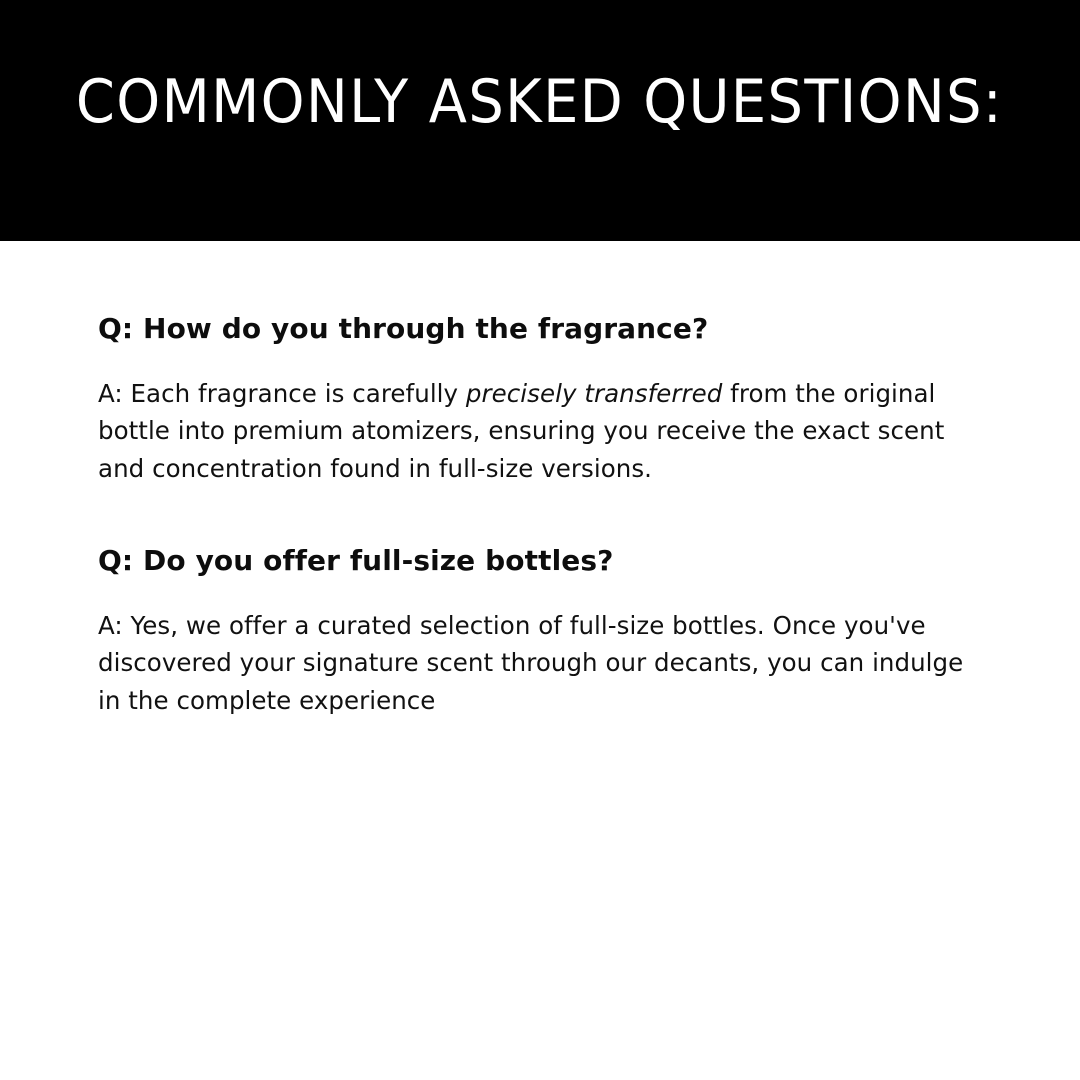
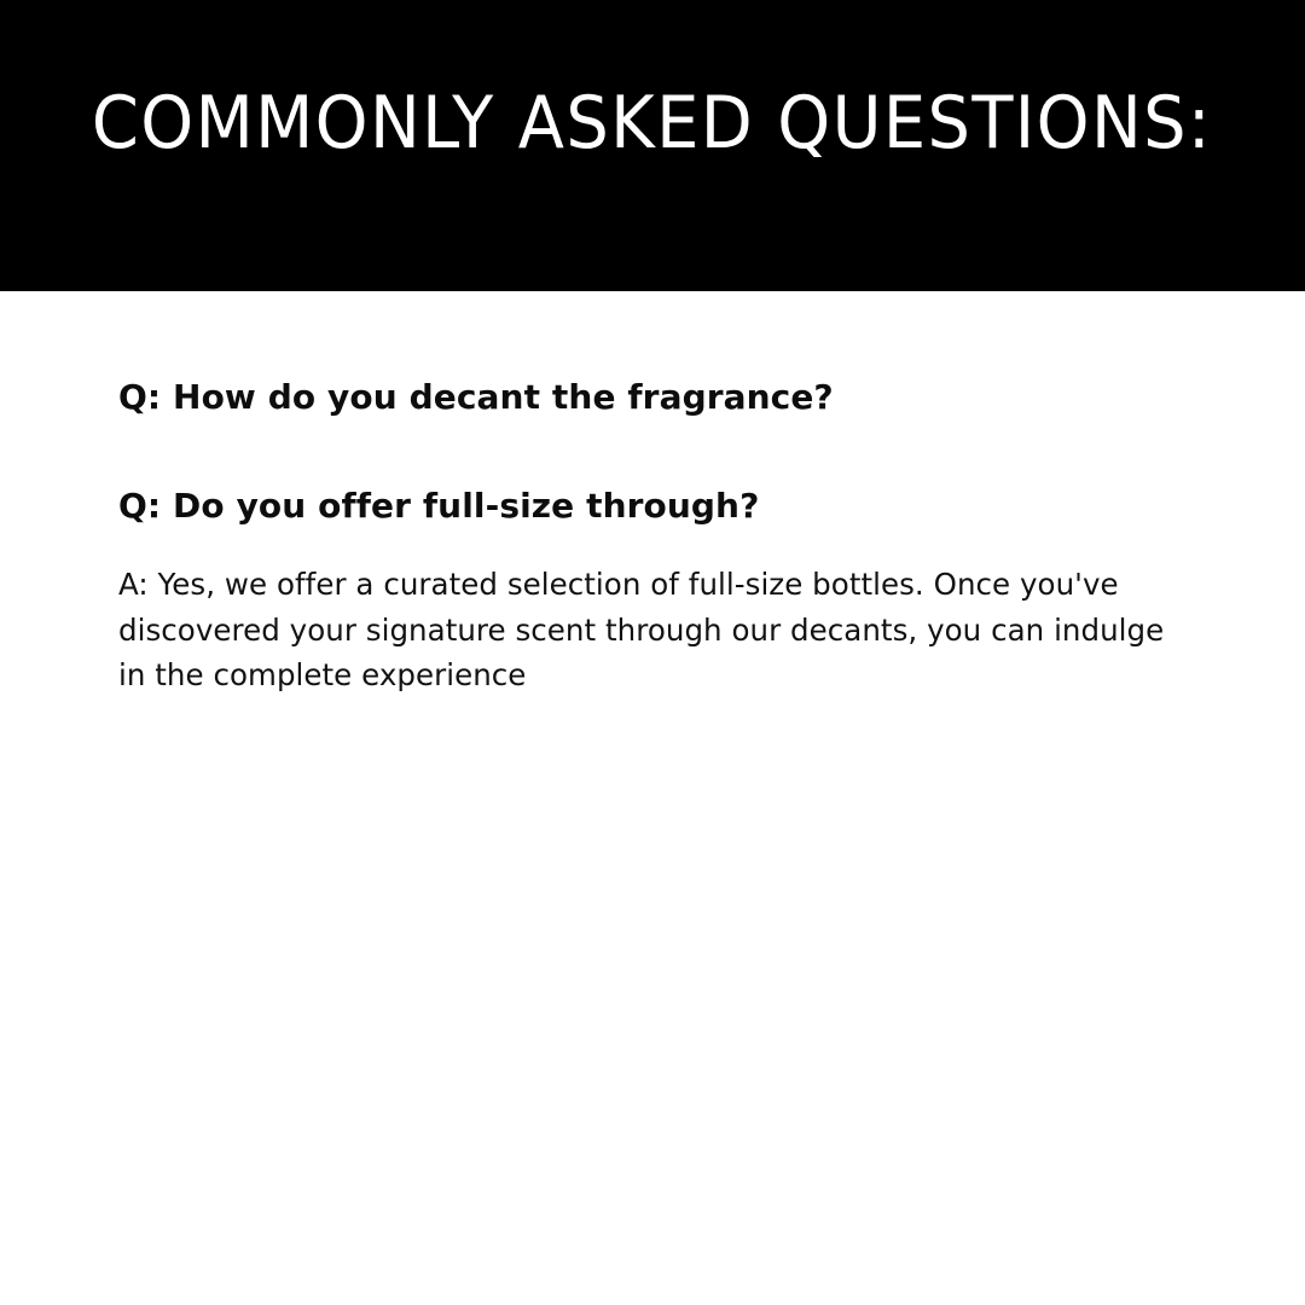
  COMMONLY ASKED QUESTIONS:
- Q: How do you through the fragrance?
+ Q: How do you decant the fragrance?
- A: Each fragrance is carefully precisely transferred from the original bottle into premium atomizers, ensuring you receive the exact scent and concentration found in full-size versions.
- Q: Do you offer full-size bottles?
+ Q: Do you offer full-size through?
  A: Yes, we offer a curated selection of full-size bottles. Once you've discovered your signature scent through our decants, you can indulge in the complete experience
